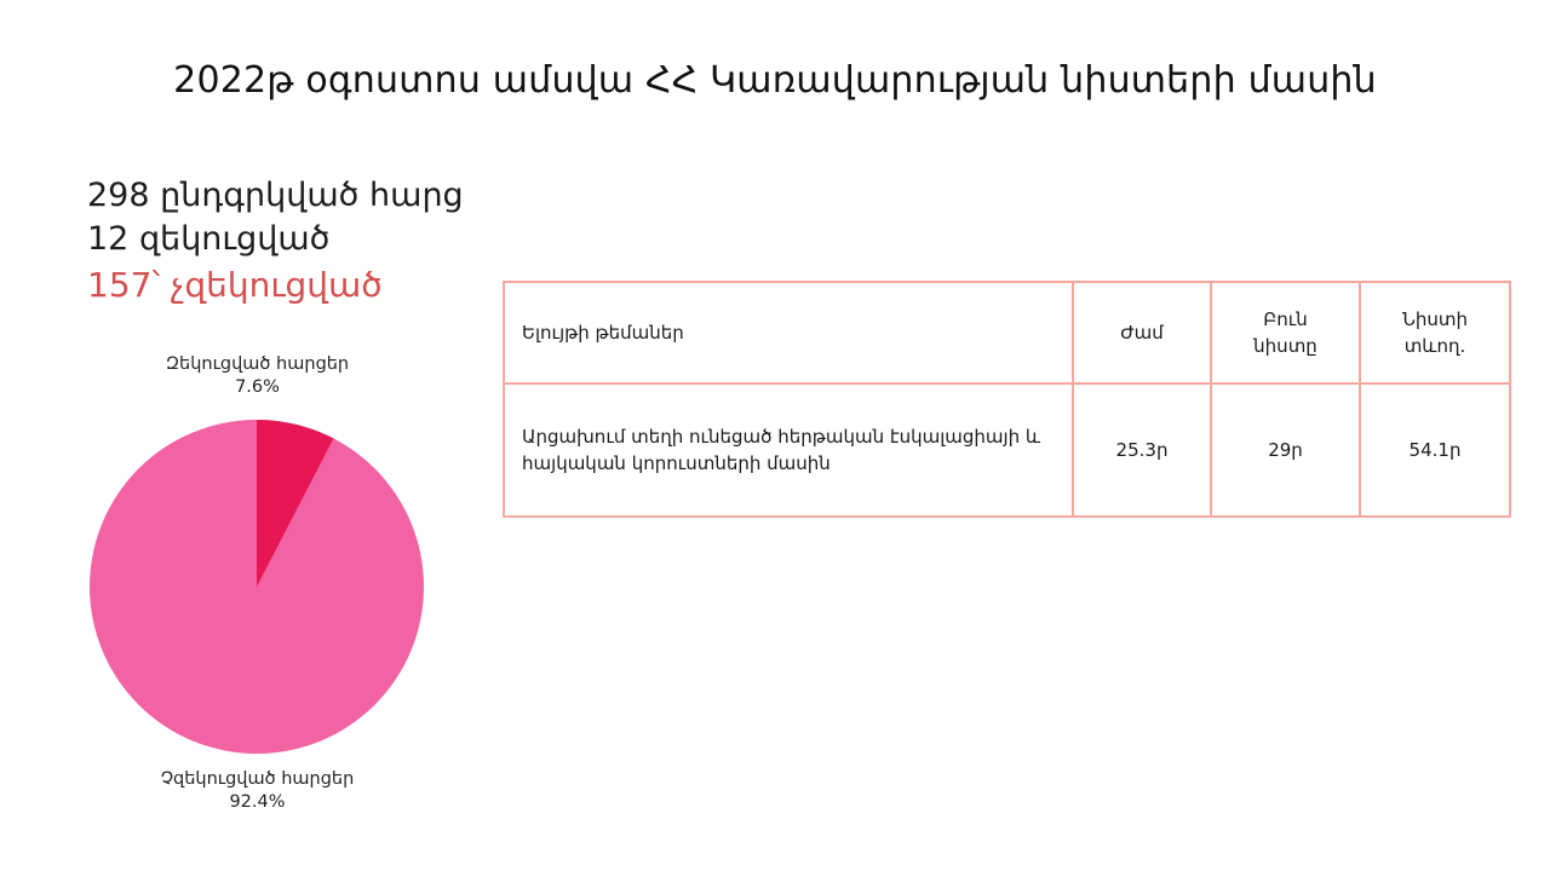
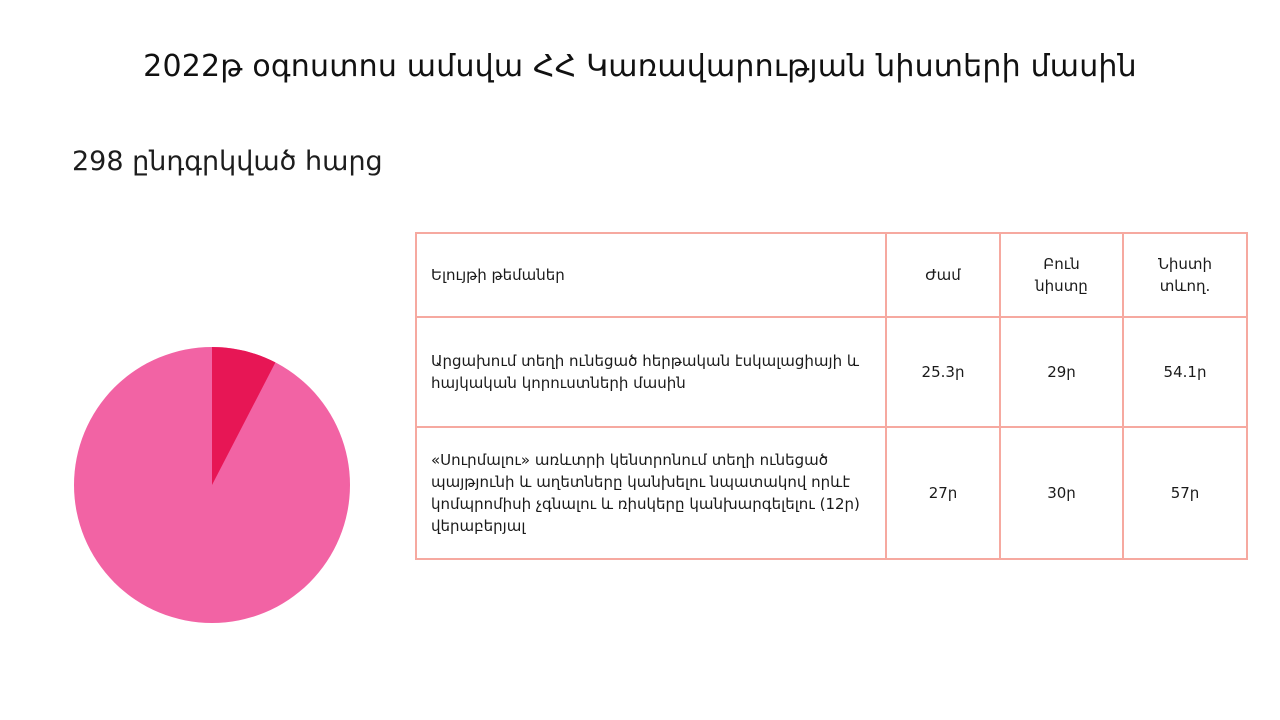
  2022թ օգոստոս ամսվա ՀՀ Կառավարության նիստերի մասին
  298 ընդգրկված հարց
- 12 զեկուցված
- 157՝ չզեկուցված
- Զեկուցված հարցեր
- 7.6%
- Չզեկուցված հարցեր
- 92.4%
  Ելույթի թեմաներ	Ժամ	Բուն նիստը	Նիստի տևող.
  Արցախում տեղի ունեցած հերթական էսկալացիայի և հայկական կորուստների մասին	25.3ր	29ր	54.1ր
+ «Սուրմալու» առևտրի կենտրոնում տեղի ունեցած պայթյունի և աղետները կանխելու նպատակով որևէ կոմպրոմիսի չգնալու և ռիսկերը կանխարգելելու (12ր) վերաբերյալ	27ր	30ր	57ր
